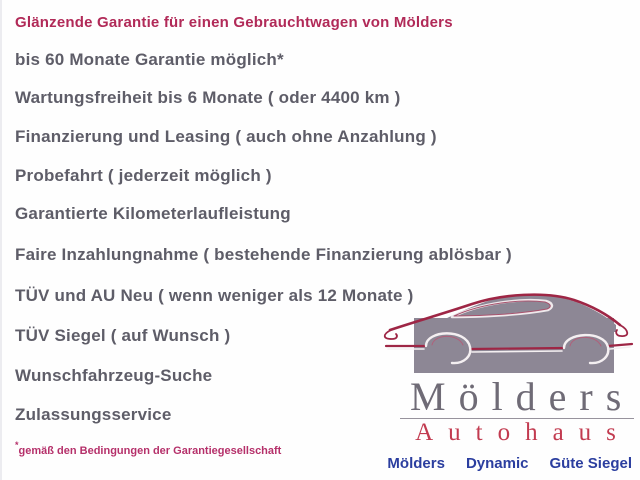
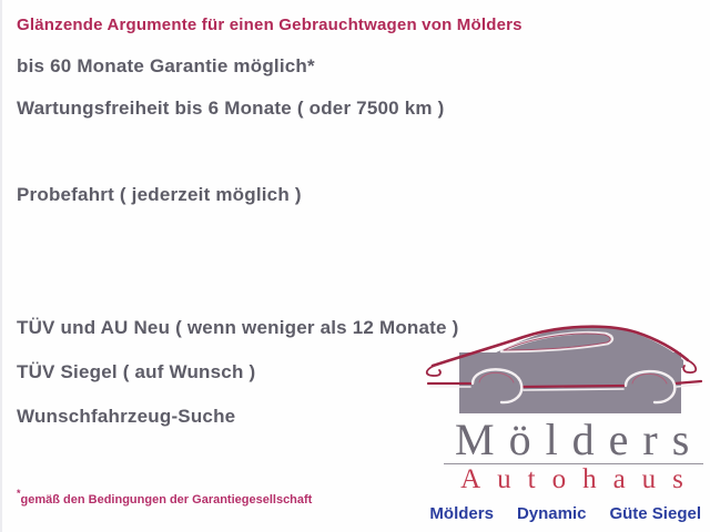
- Glänzende Garantie für einen Gebrauchtwagen von Mölders
+ Glänzende Argumente für einen Gebrauchtwagen von Mölders
  bis 60 Monate Garantie möglich*
- Wartungsfreiheit bis 6 Monate ( oder 4400 km )
+ Wartungsfreiheit bis 6 Monate ( oder 7500 km )
- Finanzierung und Leasing ( auch ohne Anzahlung )
  Probefahrt ( jederzeit möglich )
- Garantierte Kilometerlaufleistung
- Faire Inzahlungnahme ( bestehende Finanzierung ablösbar )
  TÜV und AU Neu ( wenn weniger als 12 Monate )
  TÜV Siegel ( auf Wunsch )
  Wunschfahrzeug-Suche
- Zulassungsservice
  *gemäß den Bedingungen der Garantiegesellschaft
  Mölders
  Autohaus
  Mölders
  Dynamic
  Güte Siegel
